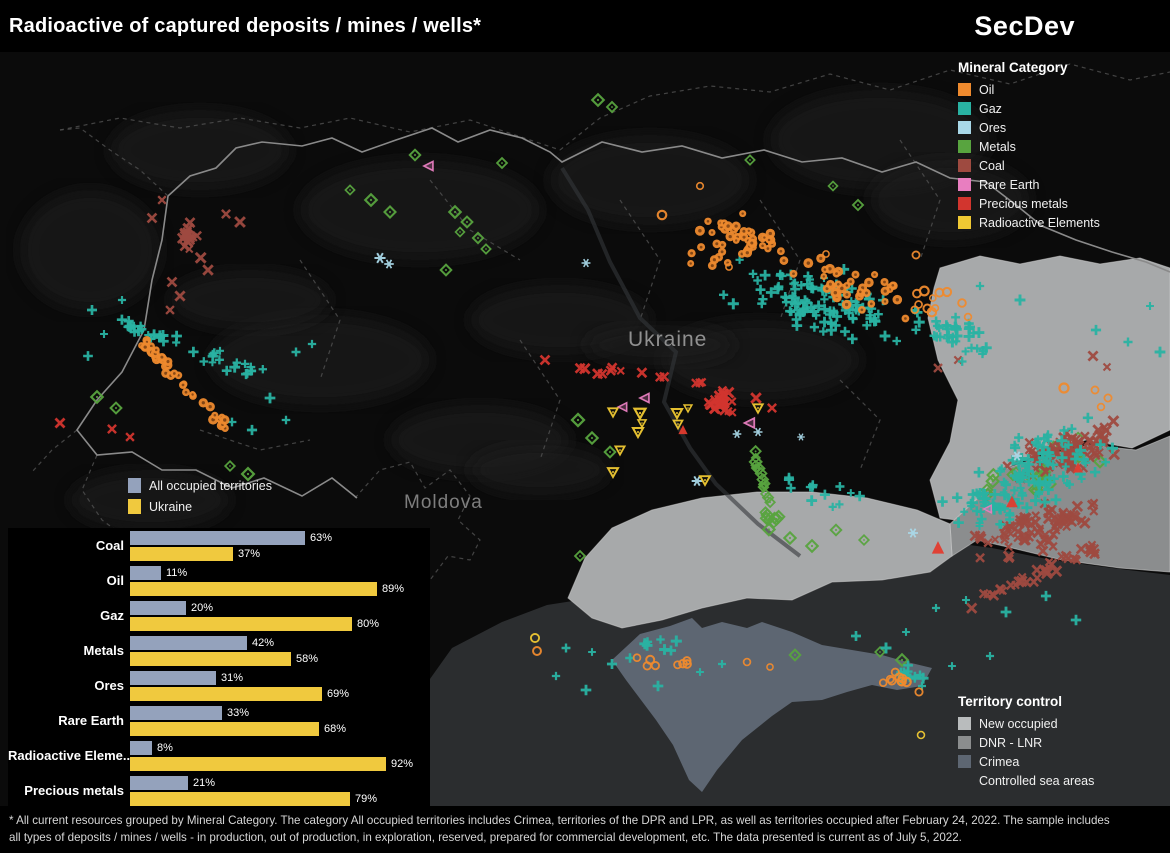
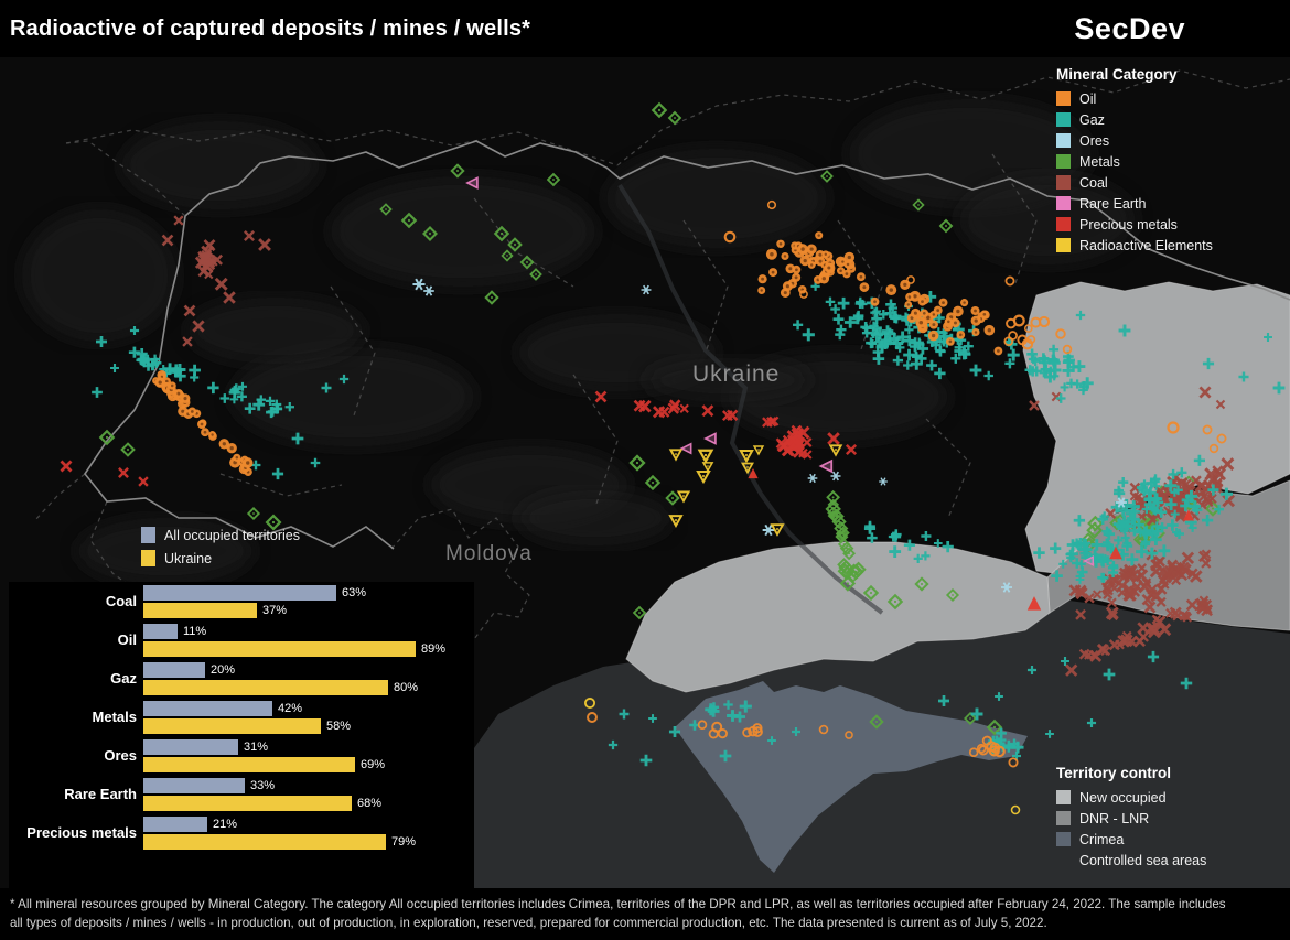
  Ukraine
  Moldova
  Radioactive of captured deposits / mines / wells*
  SecDev
  Mineral Category
  Oil
  Gaz
  Ores
  Metals
  Coal
  Rare Earth
  Precious metals
  Radioactive Elements
  Territory control
  New occupied
  DNR - LNR
  Crimea
  Controlled sea areas
  All occupied territories
  Ukraine
  Coal
  63%
  37%
  Oil
  11%
  89%
  Gaz
  20%
  80%
  Metals
  42%
  58%
  Ores
  31%
  69%
  Rare Earth
  33%
  68%
- Radioactive Eleme..
- 8%
- 92%
  Precious metals
  21%
  79%
- * All current resources grouped by Mineral Category. The category All occupied territories includes Crimea, territories of the DPR and LPR, as well as territories occupied after February 24, 2022. The sample includes
+ * All mineral resources grouped by Mineral Category. The category All occupied territories includes Crimea, territories of the DPR and LPR, as well as territories occupied after February 24, 2022. The sample includes
- all types of deposits / mines / wells - in production, out of production, in exploration, reserved, prepared for commercial development, etc. The data presented is current as of July 5, 2022.
+ all types of deposits / mines / wells - in production, out of production, in exploration, reserved, prepared for commercial production, etc. The data presented is current as of July 5, 2022.
